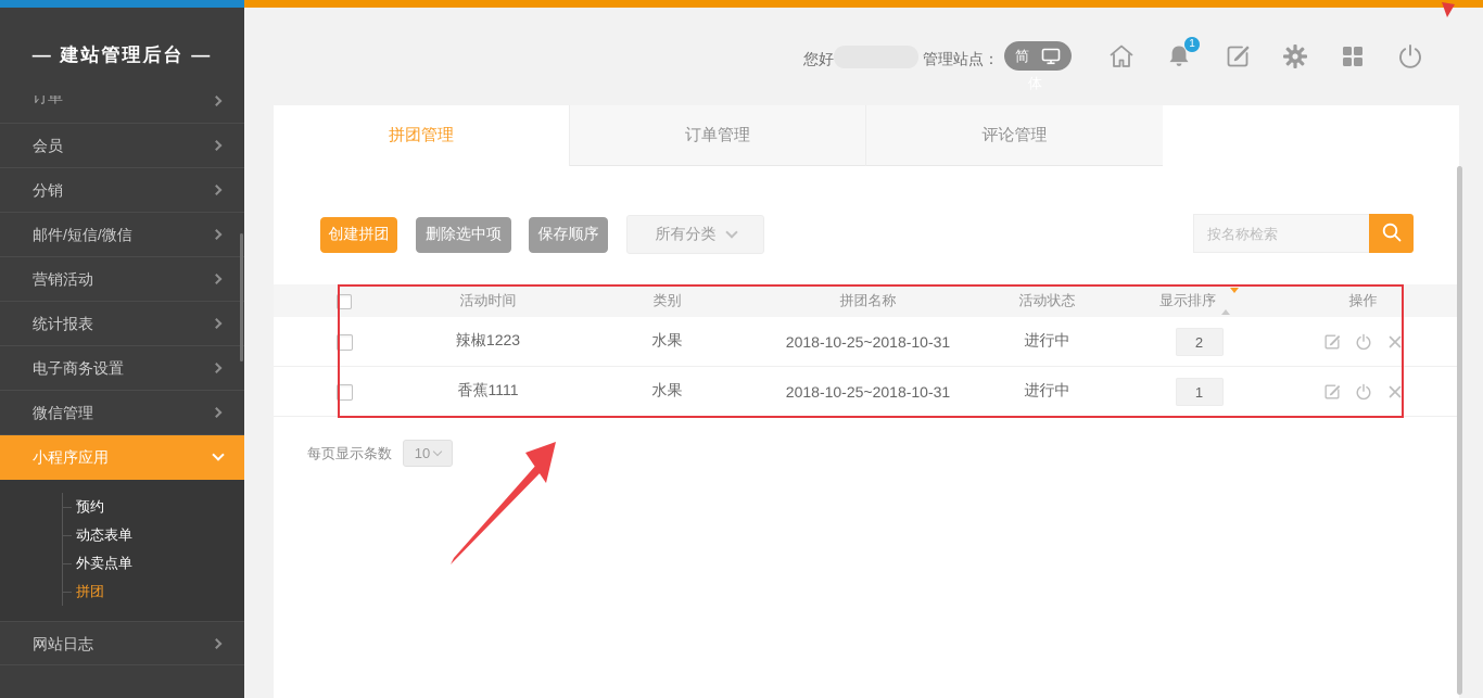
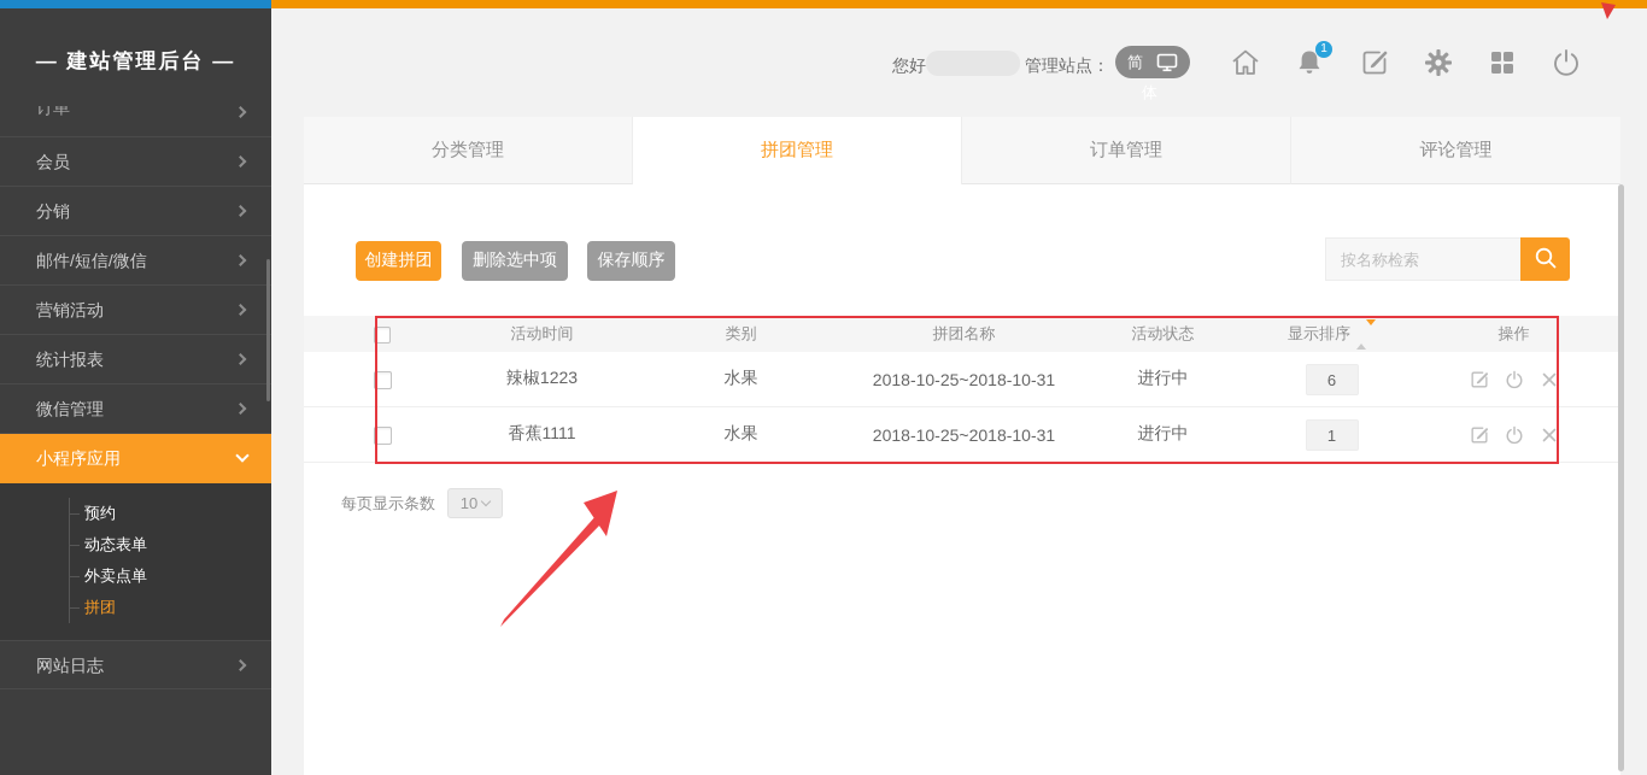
  — 建站管理后台 —
  订单
  会员
  分销
  邮件/短信/微信
  营销活动
  统计报表
- 电子商务设置
  微信管理
  小程序应用
  预约
  动态表单
  外卖点单
  拼团
  网站日志
  您好
  管理站点：
  简
  1
+ 分类管理
  拼团管理
  订单管理
  评论管理
  创建拼团
  删除选中项
  保存顺序
- 所有分类
  按名称检索
  活动时间
  类别
  拼团名称
  活动状态
  显示排序
  操作
  辣椒1223
  水果
  2018-10-25~2018-10-31
  进行中
- 2
+ 6
  香蕉1111
  水果
  2018-10-25~2018-10-31
  进行中
  1
  每页显示条数
  10
